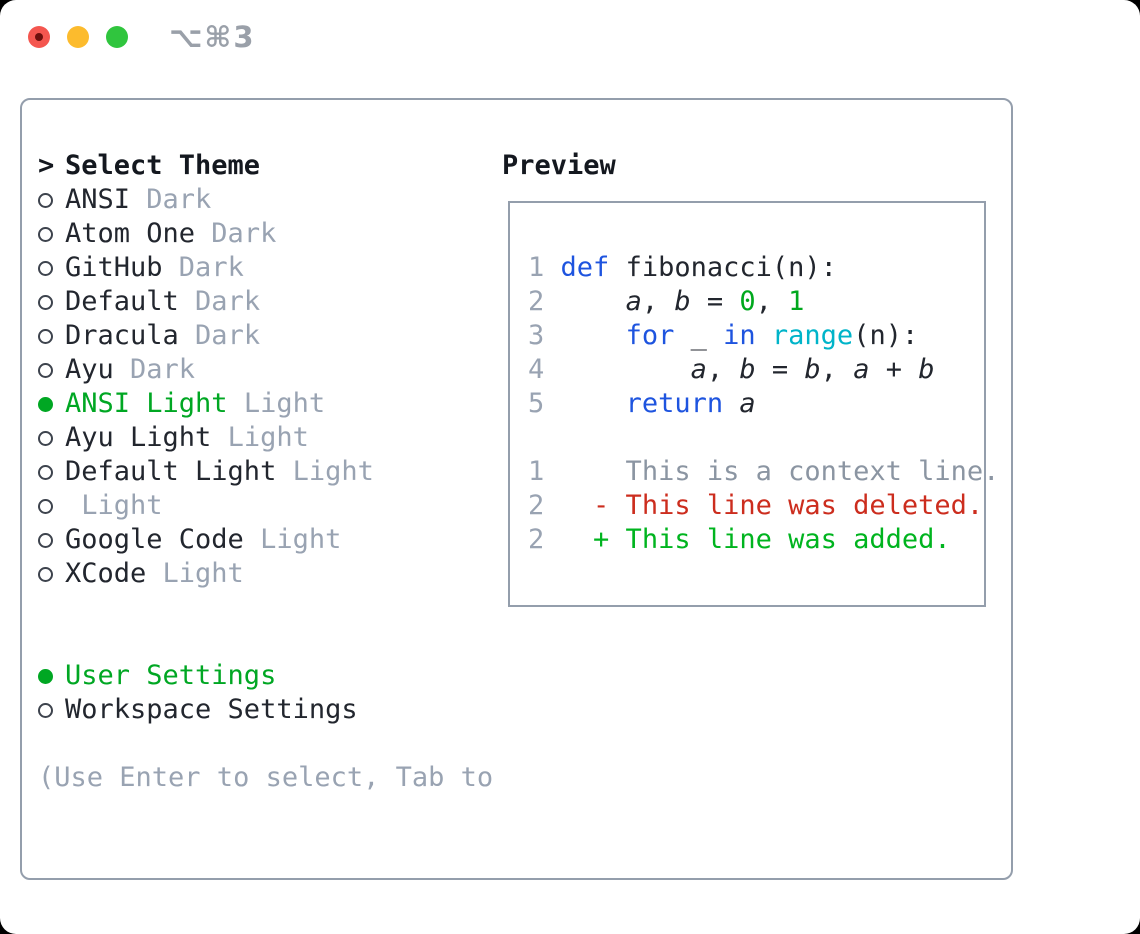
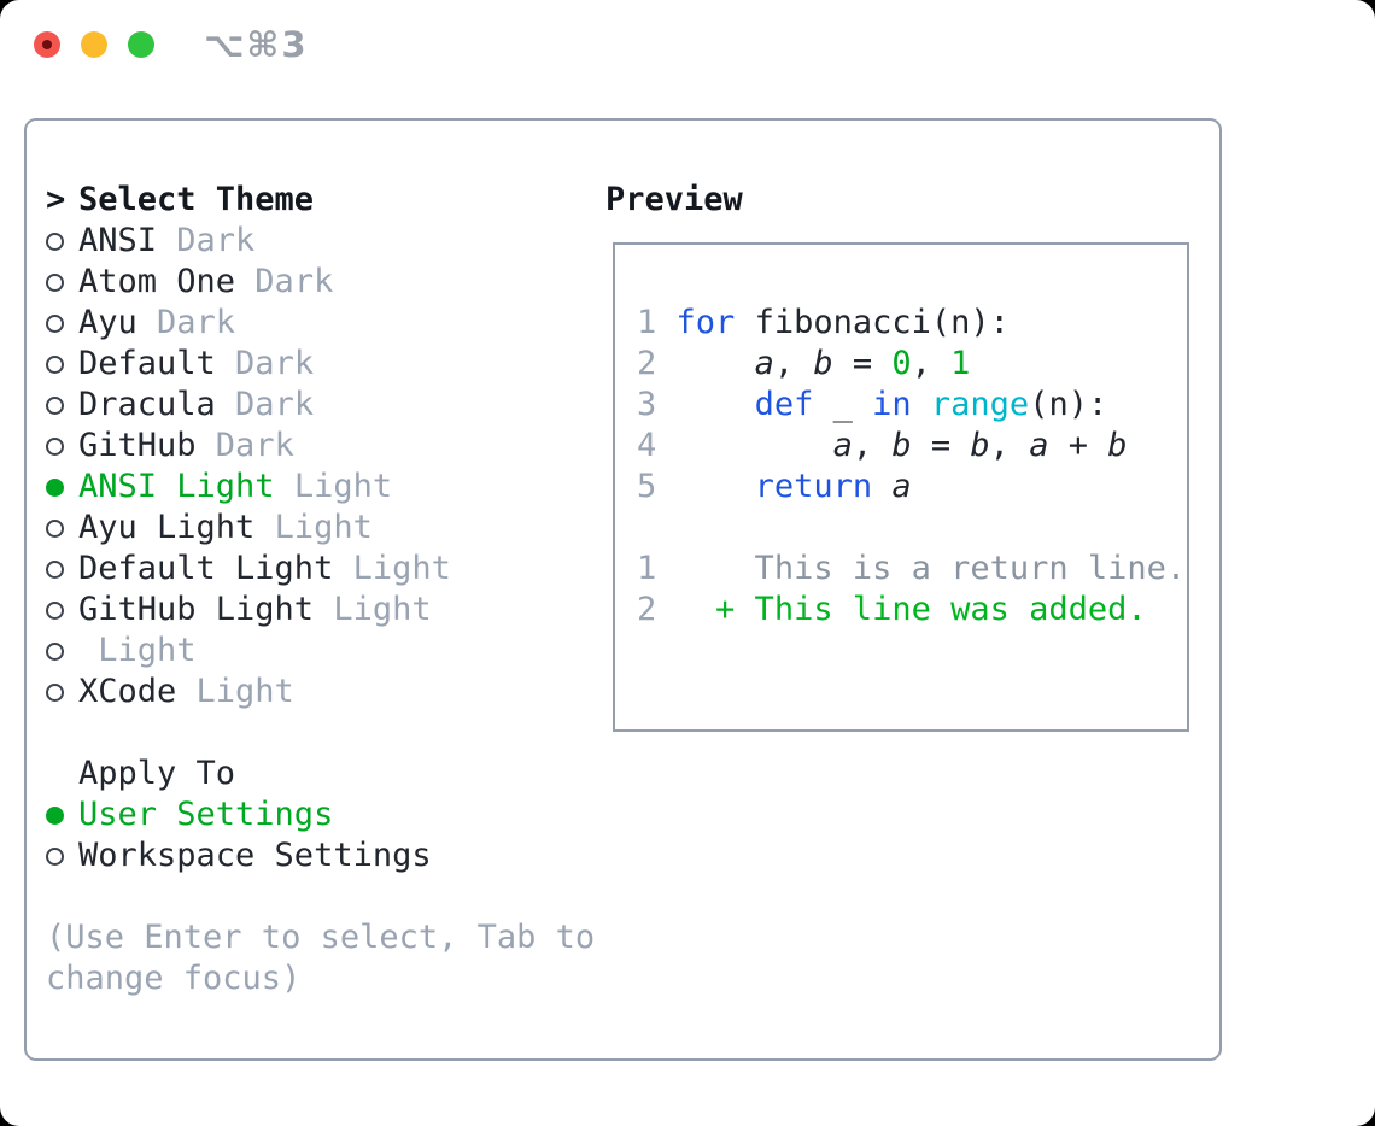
  ⌥⌘3
  >
  Select Theme
  ANSI
  Dark
  Atom One
  Dark
- GitHub
+ Ayu
  Dark
  Default
  Dark
  Dracula
  Dark
- Ayu
+ GitHub
  Dark
  ANSI Light
  Light
  Ayu Light
  Light
  Default Light
  Light
+ GitHub Light
  Light
- Google Code
  Light
  XCode
  Light
+ Apply To
  User Settings
  Workspace Settings
  (Use Enter to select, Tab to
+ change focus)
  Preview
- 1 def fibonacci(n):
+ 1 for fibonacci(n):
  2 a, b = 0, 1
- 3 for _ in range(n):
+ 3 def _ in range(n):
  4 a, b = b, a + b
  5 return a
- 1 This is a context line.
+ 1 This is a return line.
- 2 - This line was deleted.
  2 + This line was added.
